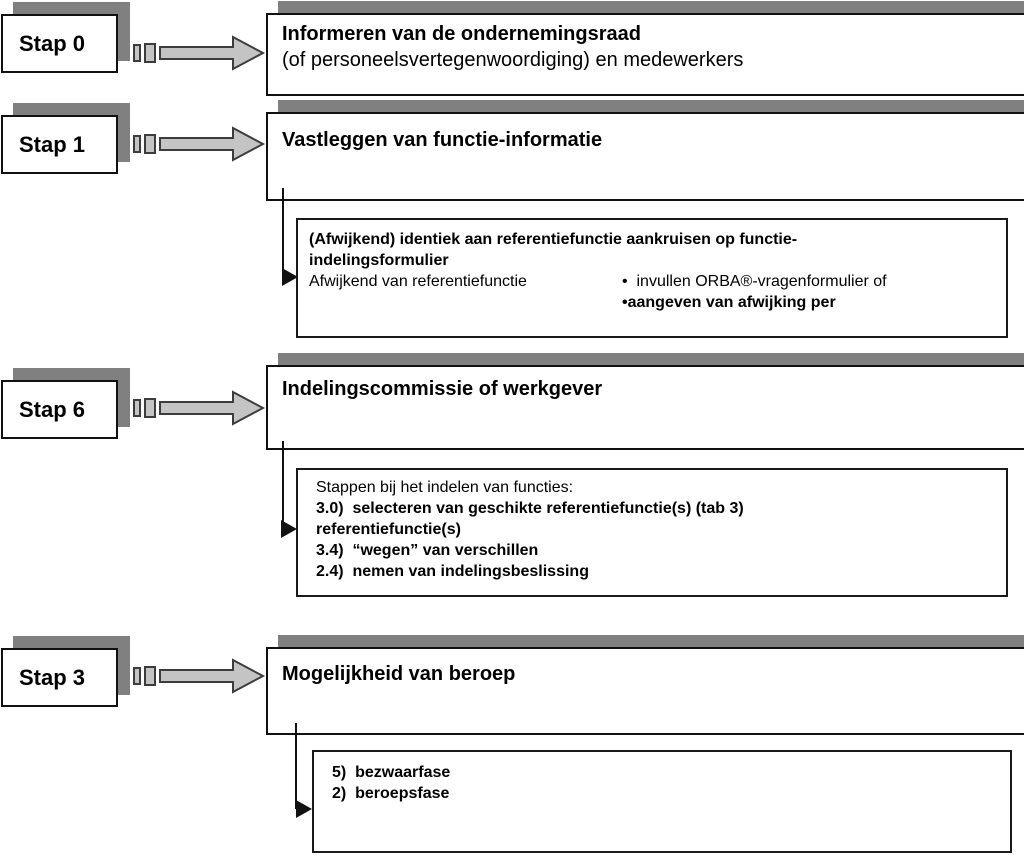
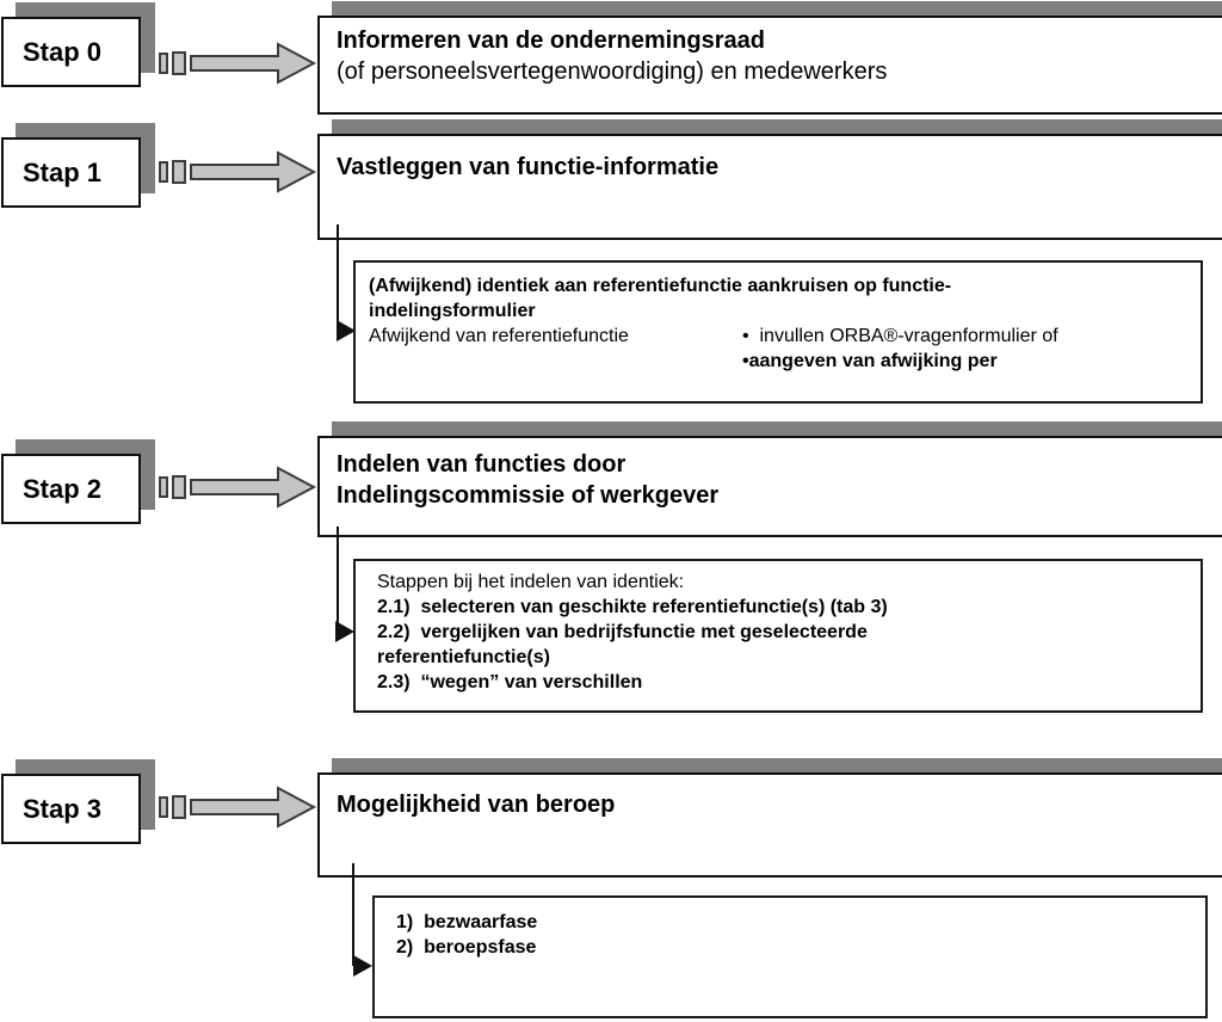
  Stap 0
  Informeren van de ondernemingsraad
  (of personeelsvertegenwoordiging) en medewerkers
  Stap 1
  Vastleggen van functie-informatie
  (Afwijkend) identiek aan referentiefunctie aankruisen op functie-
  indelingsformulier
  Afwijkend van referentiefunctie
  • invullen ORBA®-vragenformulier of
  •aangeven van afwijking per
- Stap 6
+ Stap 2
+ Indelen van functies door
  Indelingscommissie of werkgever
- Stappen bij het indelen van functies:
+ Stappen bij het indelen van identiek:
- 3.0) selecteren van geschikte referentiefunctie(s) (tab 3)
+ 2.1) selecteren van geschikte referentiefunctie(s) (tab 3)
+ 2.2) vergelijken van bedrijfsfunctie met geselecteerde
  referentiefunctie(s)
- 3.4) “wegen” van verschillen
+ 2.3) “wegen” van verschillen
- 2.4) nemen van indelingsbeslissing
  Stap 3
  Mogelijkheid van beroep
- 5) bezwaarfase
+ 1) bezwaarfase
  2) beroepsfase
